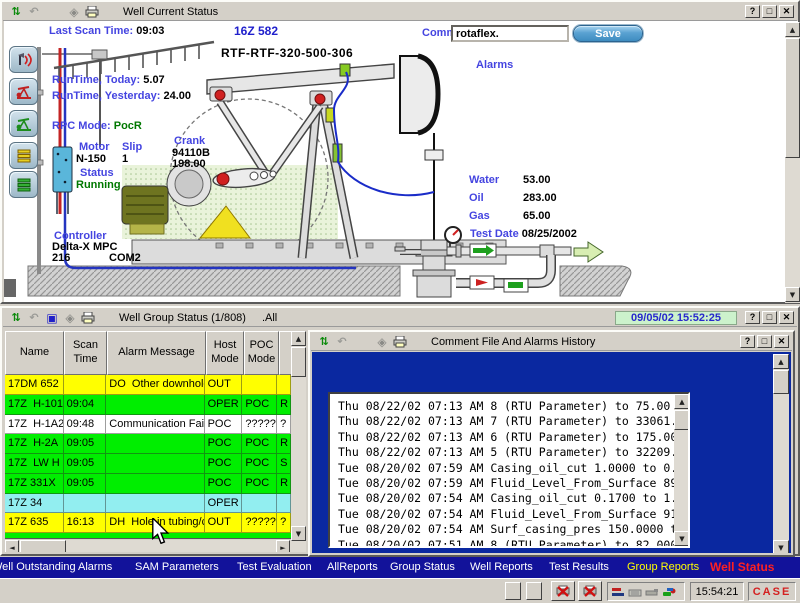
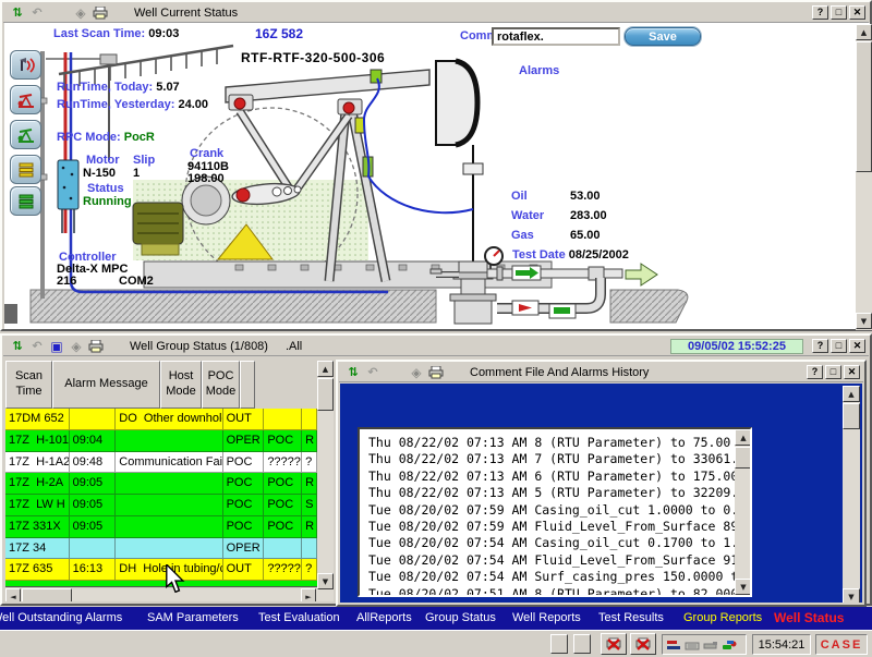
  ⇅
  ↶
  ◈
  Well Current Status
  ?
  □
  ✕
  Last Scan Time: 09:03
  16Z 582
  rotaflex.
  Save
  RTF-RTF-320-500-306
  Alarms
  RunTime, Today: 5.07
  RunTime, Yesterday: 24.00
  RPC Mode: PocR
  Motor
  Slip
  N-150
  1
  Status
  Running
  Crank
  94110B
  198.00
  Controller
  Delta-X MPC
  216
  COM2
- Water
+ Oil
  53.00
- Oil
+ Water
  283.00
  Gas
  65.00
  Test Date 08/25/2002
  ▲
  ▼
  ⇅
  ↶
  ▣
  ◈
  Well Group Status (1/808)
  .All
  09/05/02 15:52:25
  ?
  □
  ✕
- Name
  Scan Time
  Alarm Message
  Host Mode
  POC Mode
  17DM 652
  DO Other downhol
  OUT
  17Z H-101
  09:04
  OPER
  POC
  R
  17Z H-1A2
  09:48
  Communication Fai
  POC
  ?????
  ?
  17Z H-2A
  09:05
  POC
  POC
  R
  17Z LW H
  09:05
  POC
  POC
  S
  17Z 331X
  09:05
  POC
  POC
  R
  17Z 34
  OPER
  17Z 635
  16:13
  DH Hole in tubing/c
  OUT
  ?????
  ?
  ▲
  ▼
  ◄
  ►
  ⇅
  ↶
  ◈
  Comment File And Alarms History
  ?
  □
  ✕
  Thu 08/22/02 07:13 AM 8 (RTU Parameter) to 75.00
  Thu 08/22/02 07:13 AM 7 (RTU Parameter) to 33061
  Thu 08/22/02 07:13 AM 6 (RTU Parameter) to 175.0
  Thu 08/22/02 07:13 AM 5 (RTU Parameter) to 32209
  Tue 08/20/02 07:59 AM Casing_oil_cut 1.0000 to 0
  Tue 08/20/02 07:59 AM Fluid_Level_From_Surface 8
  Tue 08/20/02 07:54 AM Casing_oil_cut 0.1700 to 1
  Tue 08/20/02 07:54 AM Fluid_Level_From_Surface 9
  Tue 08/20/02 07:54 AM Surf_casing_pres 150.0000
  Tue 08/20/02 07:51 AM 8 (RTU Parameter) to 82.00
  ▲
  ▼
  ▲
  ▼
  ell Outstanding Alarms
  SAM Parameters
  Test Evaluation
  AllReports
  Group Status
  Well Reports
  Test Results
  Group Reports
  Well Status
  15:54:21
  CASE
